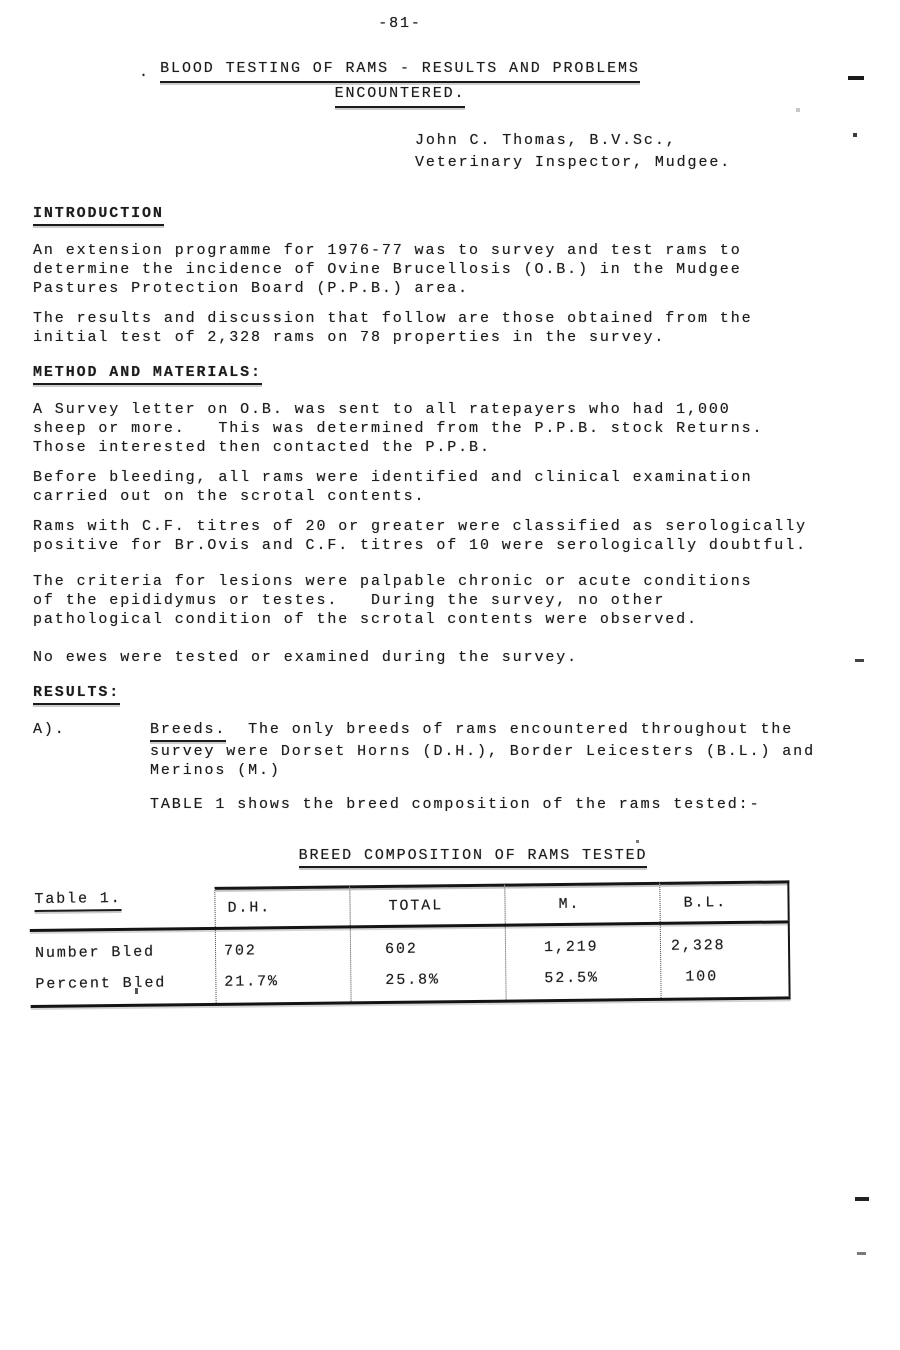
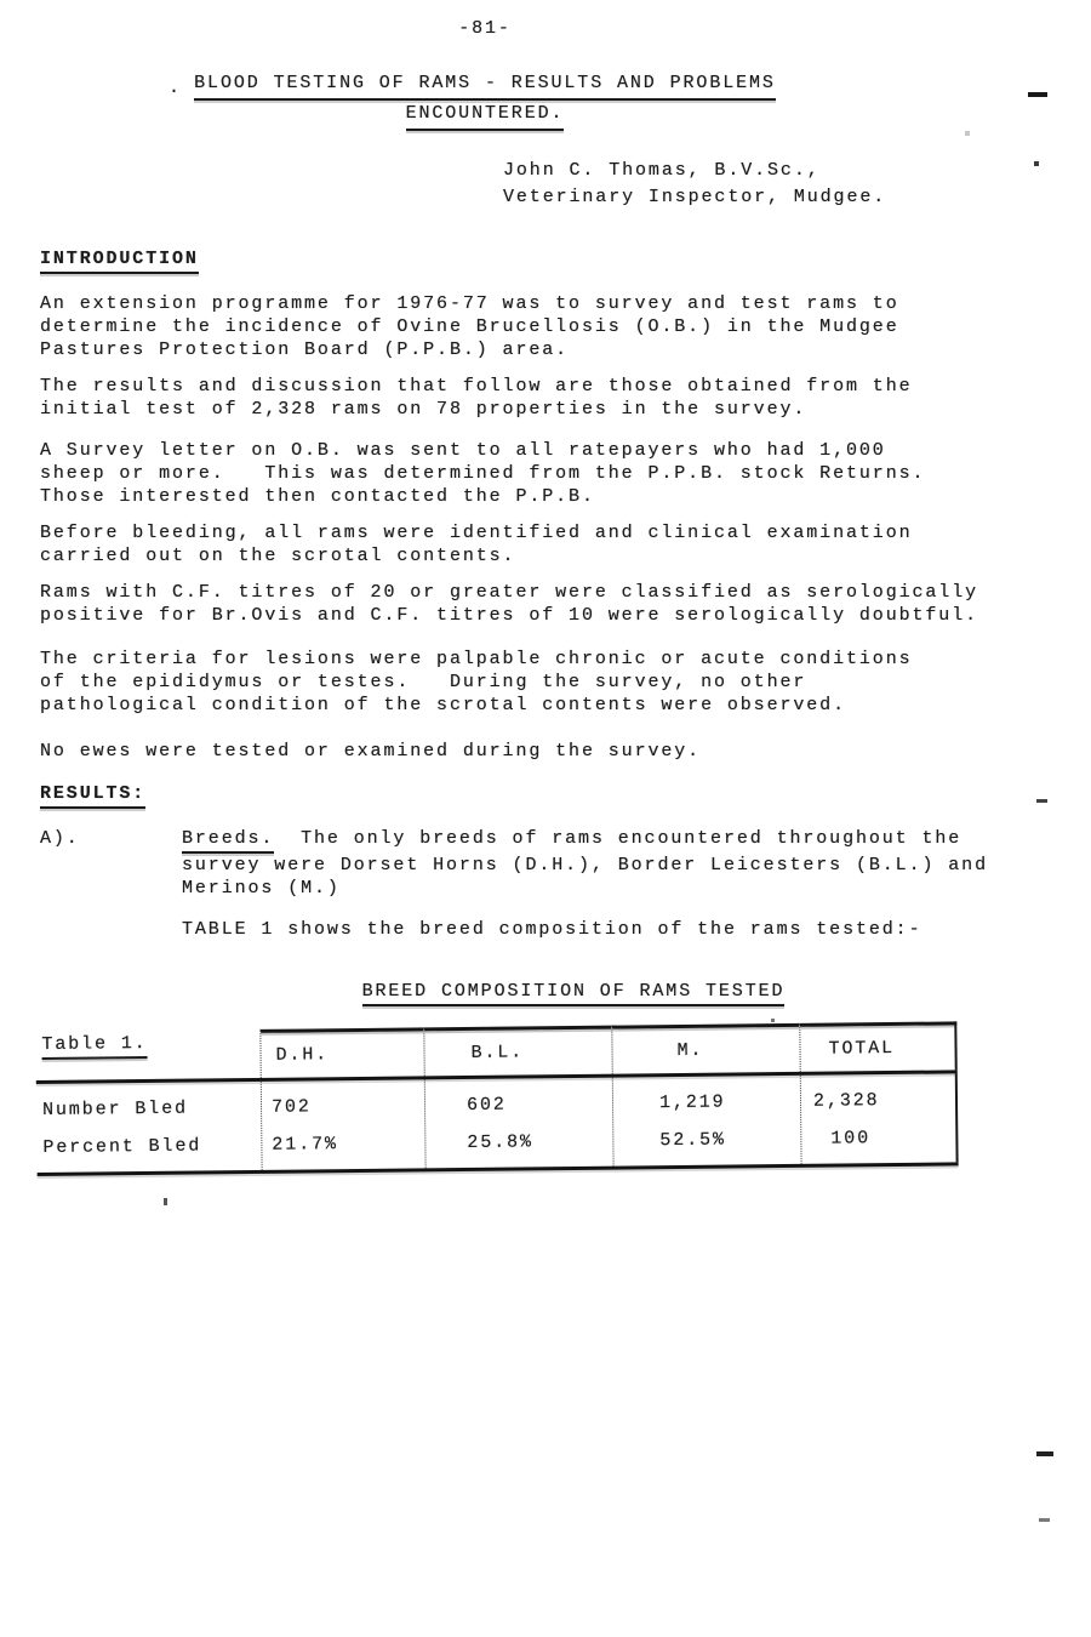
  -81-
  .
  BLOOD TESTING OF RAMS - RESULTS AND PROBLEMS
  ENCOUNTERED.
  John C. Thomas, B.V.Sc.,
  Veterinary Inspector, Mudgee.
  INTRODUCTION
  An extension programme for 1976-77 was to survey and test rams to
  determine the incidence of Ovine Brucellosis (O.B.) in the Mudgee
  Pastures Protection Board (P.P.B.) area.
  The results and discussion that follow are those obtained from the
  initial test of 2,328 rams on 78 properties in the survey.
- METHOD AND MATERIALS:
  A Survey letter on O.B. was sent to all ratepayers who had 1,000
  sheep or more. This was determined from the P.P.B. stock Returns.
  Those interested then contacted the P.P.B.
  Before bleeding, all rams were identified and clinical examination
  carried out on the scrotal contents.
  Rams with C.F. titres of 20 or greater were classified as serologically
  positive for Br.Ovis and C.F. titres of 10 were serologically doubtful.
  The criteria for lesions were palpable chronic or acute conditions
  of the epididymus or testes. During the survey, no other
  pathological condition of the scrotal contents were observed.
  No ewes were tested or examined during the survey.
  RESULTS:
  A).
  Breeds. The only breeds of rams encountered throughout the
  survey were Dorset Horns (D.H.), Border Leicesters (B.L.) and
  Merinos (M.)
  TABLE 1 shows the breed composition of the rams tested:-
  BREED COMPOSITION OF RAMS TESTED
  Table 1.
  D.H.
- TOTAL
+ B.L.
  M.
- B.L.
+ TOTAL
  Number Bled
  Percent Bled
  702
  21.7%
  602
  25.8%
  1,219
  52.5%
  2,328
  100
